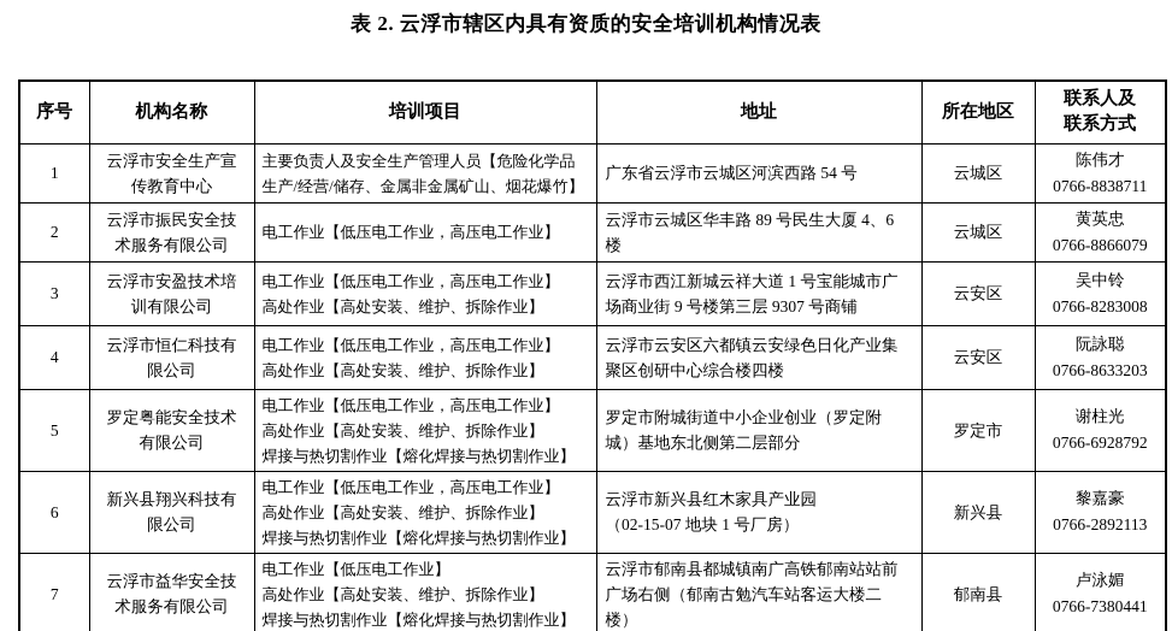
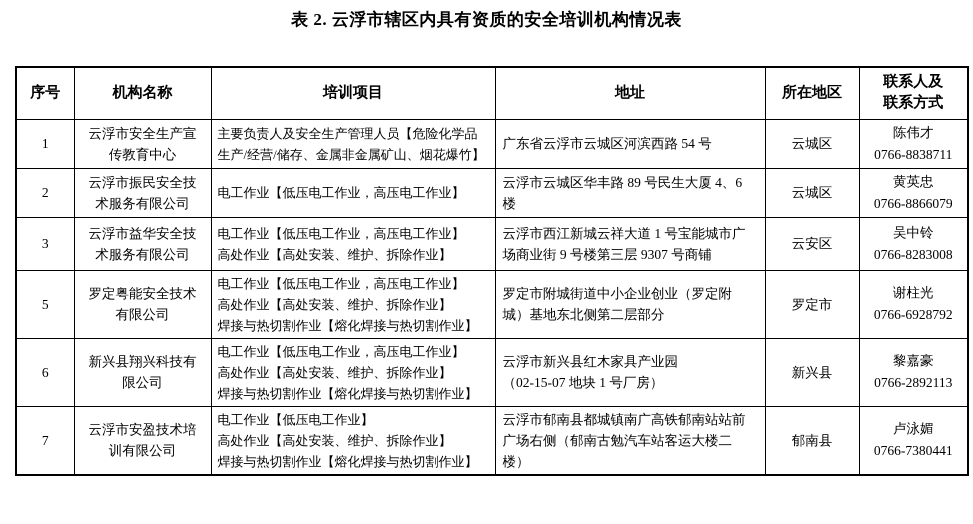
  表 2. 云浮市辖区内具有资质的安全培训机构情况表
  序号	机构名称	培训项目	地址	所在地区	联系人及 联系方式
  1	云浮市安全生产宣传教育中心	主要负责人及安全生产管理人员【危险化学品生产/经营/储存、金属非金属矿山、烟花爆竹】	广东省云浮市云城区河滨西路 54 号	云城区	陈伟才0766-8838711
  2	云浮市振民安全技术服务有限公司	电工作业【低压电工作业，高压电工作业】	云浮市云城区华丰路 89 号民生大厦 4、6 楼	云城区	黄英忠0766-8866079
- 3	云浮市安盈技术培训有限公司	电工作业【低压电工作业，高压电工作业】高处作业【高处安装、维护、拆除作业】	云浮市西江新城云祥大道 1 号宝能城市广场商业街 9 号楼第三层 9307 号商铺	云安区	吴中铃0766-8283008
+ 3	云浮市益华安全技术服务有限公司	电工作业【低压电工作业，高压电工作业】高处作业【高处安装、维护、拆除作业】	云浮市西江新城云祥大道 1 号宝能城市广场商业街 9 号楼第三层 9307 号商铺	云安区	吴中铃0766-8283008
- 4	云浮市恒仁科技有限公司	电工作业【低压电工作业，高压电工作业】高处作业【高处安装、维护、拆除作业】	云浮市云安区六都镇云安绿色日化产业集聚区创研中心综合楼四楼	云安区	阮詠聪0766-8633203
  5	罗定粤能安全技术有限公司	电工作业【低压电工作业，高压电工作业】高处作业【高处安装、维护、拆除作业】焊接与热切割作业【熔化焊接与热切割作业】	罗定市附城街道中小企业创业（罗定附城）基地东北侧第二层部分	罗定市	谢柱光0766-6928792
  6	新兴县翔兴科技有限公司	电工作业【低压电工作业，高压电工作业】高处作业【高处安装、维护、拆除作业】焊接与热切割作业【熔化焊接与热切割作业】	云浮市新兴县红木家具产业园 （02-15-07 地块 1 号厂房）	新兴县	黎嘉豪0766-2892113
- 7	云浮市益华安全技术服务有限公司	电工作业【低压电工作业】高处作业【高处安装、维护、拆除作业】焊接与热切割作业【熔化焊接与热切割作业】	云浮市郁南县都城镇南广高铁郁南站站前广场右侧（郁南古勉汽车站客运大楼二楼）	郁南县	卢泳媚0766-7380441
+ 7	云浮市安盈技术培训有限公司	电工作业【低压电工作业】高处作业【高处安装、维护、拆除作业】焊接与热切割作业【熔化焊接与热切割作业】	云浮市郁南县都城镇南广高铁郁南站站前广场右侧（郁南古勉汽车站客运大楼二楼）	郁南县	卢泳媚0766-7380441
